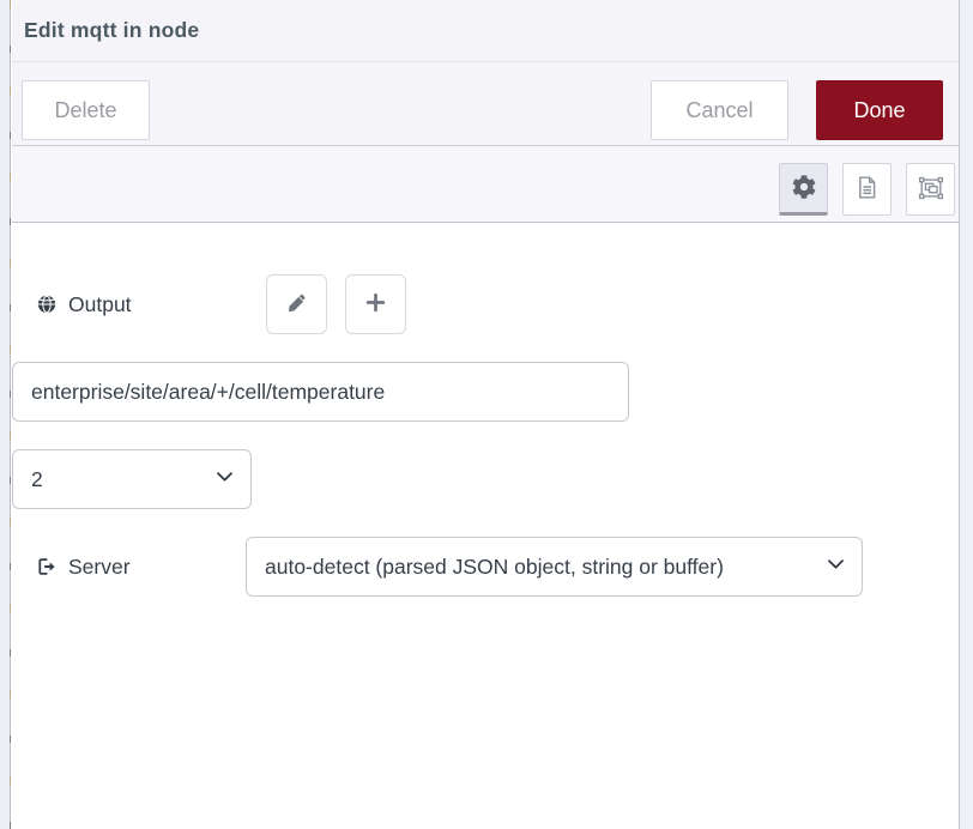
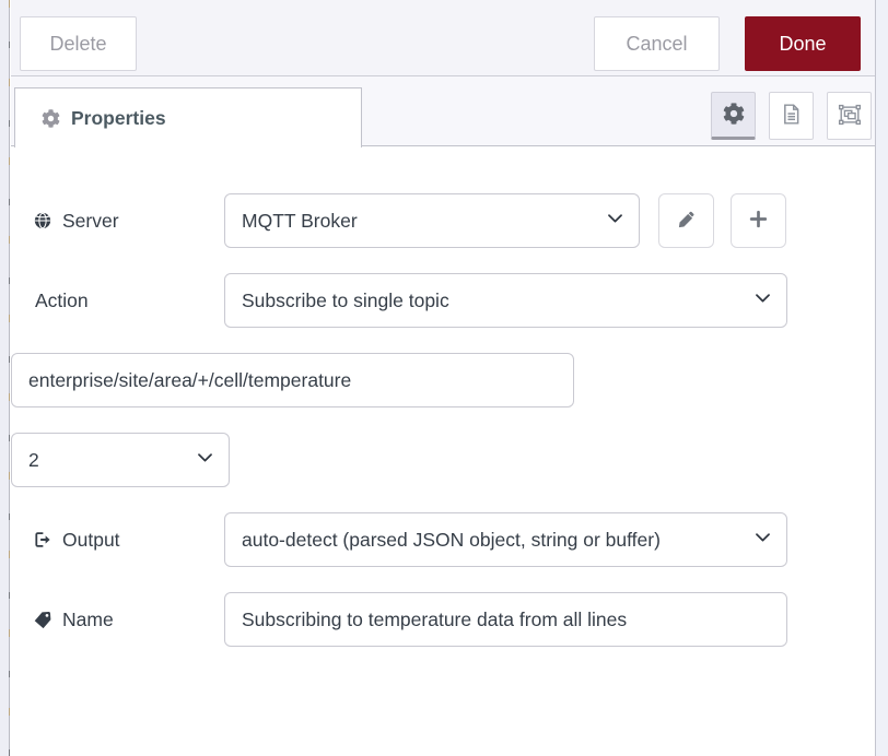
- Edit mqtt in node
  Delete
  Cancel
  Done
+ Properties
- Output
+ Server
+ MQTT Broker
+ Action
+ Subscribe to single topic
  enterprise/site/area/+/cell/temperature
  2
- Server
+ Output
  auto-detect (parsed JSON object, string or buffer)
+ Name
+ Subscribing to temperature data from all lines
